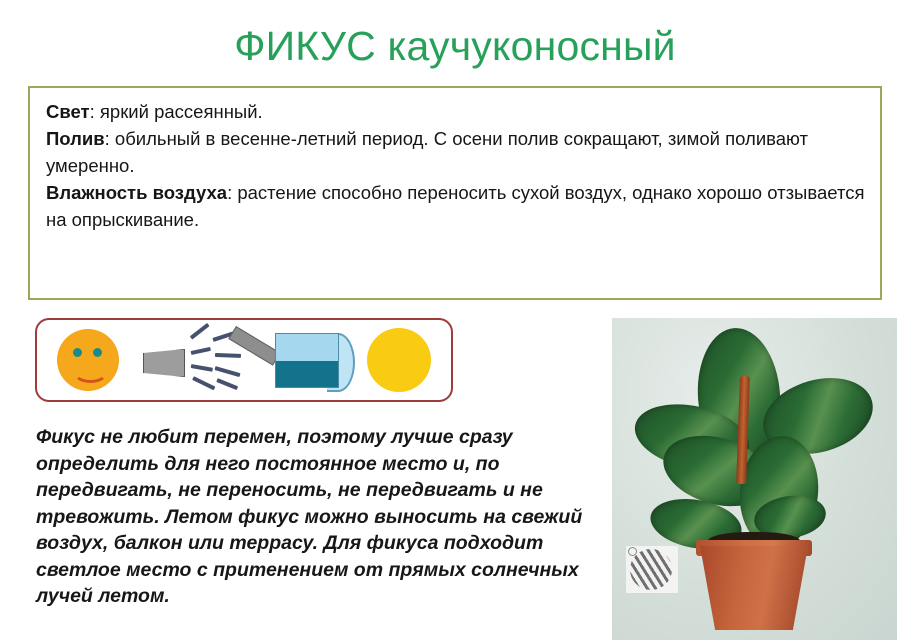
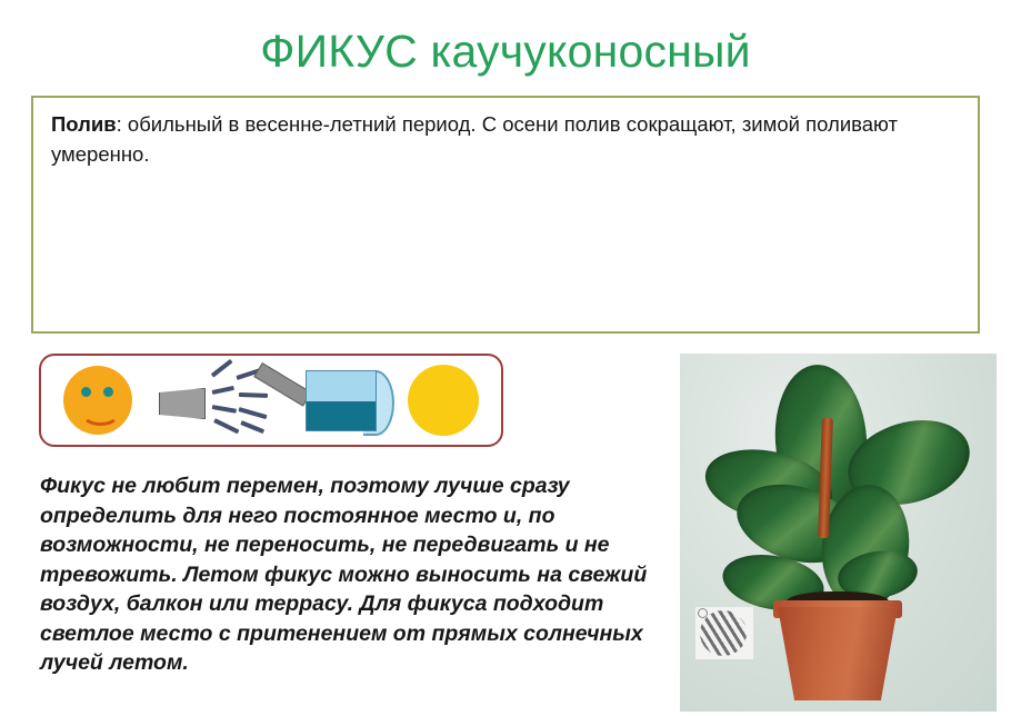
  ФИКУС каучуконосный
- Свет: яркий рассеянный.
  Полив: обильный в весенне-летний период. С осени полив сокращают, зимой поливают умеренно.
- Влажность воздуха: растение способно переносить сухой воздух, однако хорошо отзывается на опрыскивание.
- Фикус не любит перемен, поэтому лучше сразу определить для него постоянное место и, по передвигать, не переносить, не передвигать и не тревожить. Летом фикус можно выносить на свежий воздух, балкон или террасу. Для фикуса подходит светлое место с притенением от прямых солнечных лучей летом.
+ Фикус не любит перемен, поэтому лучше сразу определить для него постоянное место и, по возможности, не переносить, не передвигать и не тревожить. Летом фикус можно выносить на свежий воздух, балкон или террасу. Для фикуса подходит светлое место с притенением от прямых солнечных лучей летом.
